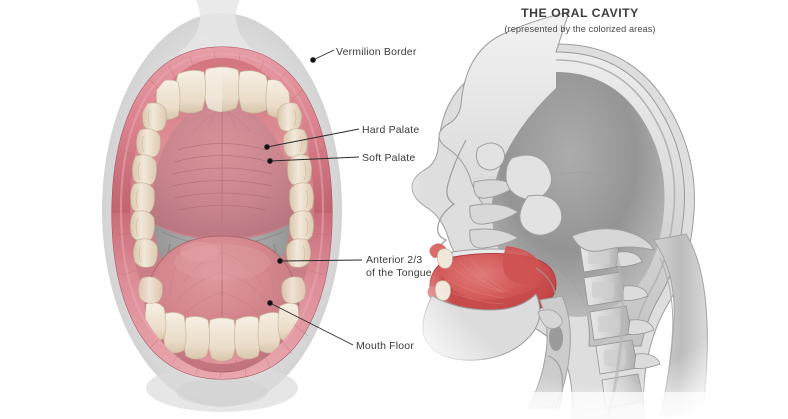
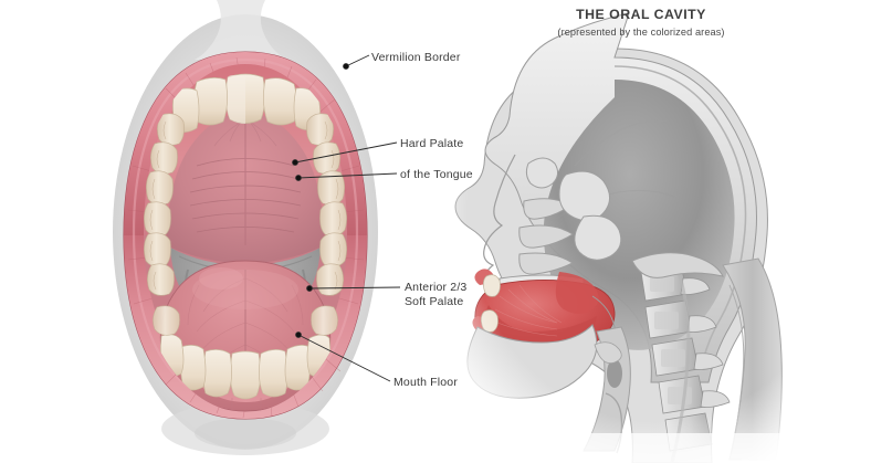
  THE ORAL CAVITY
  (represented by the colorized areas)
  Vermilion Border
  Hard Palate
- Soft Palate
+ of the Tongue
  Anterior 2/3
- of the Tongue
+ Soft Palate
  Mouth Floor
